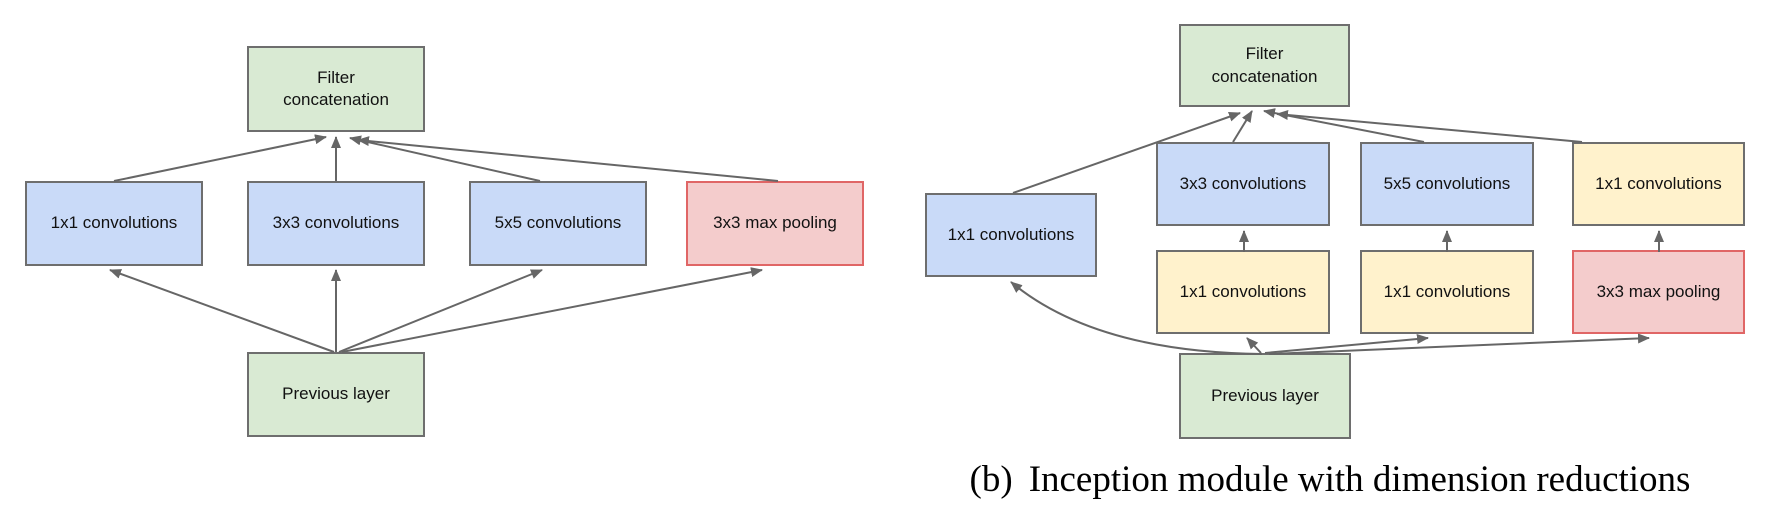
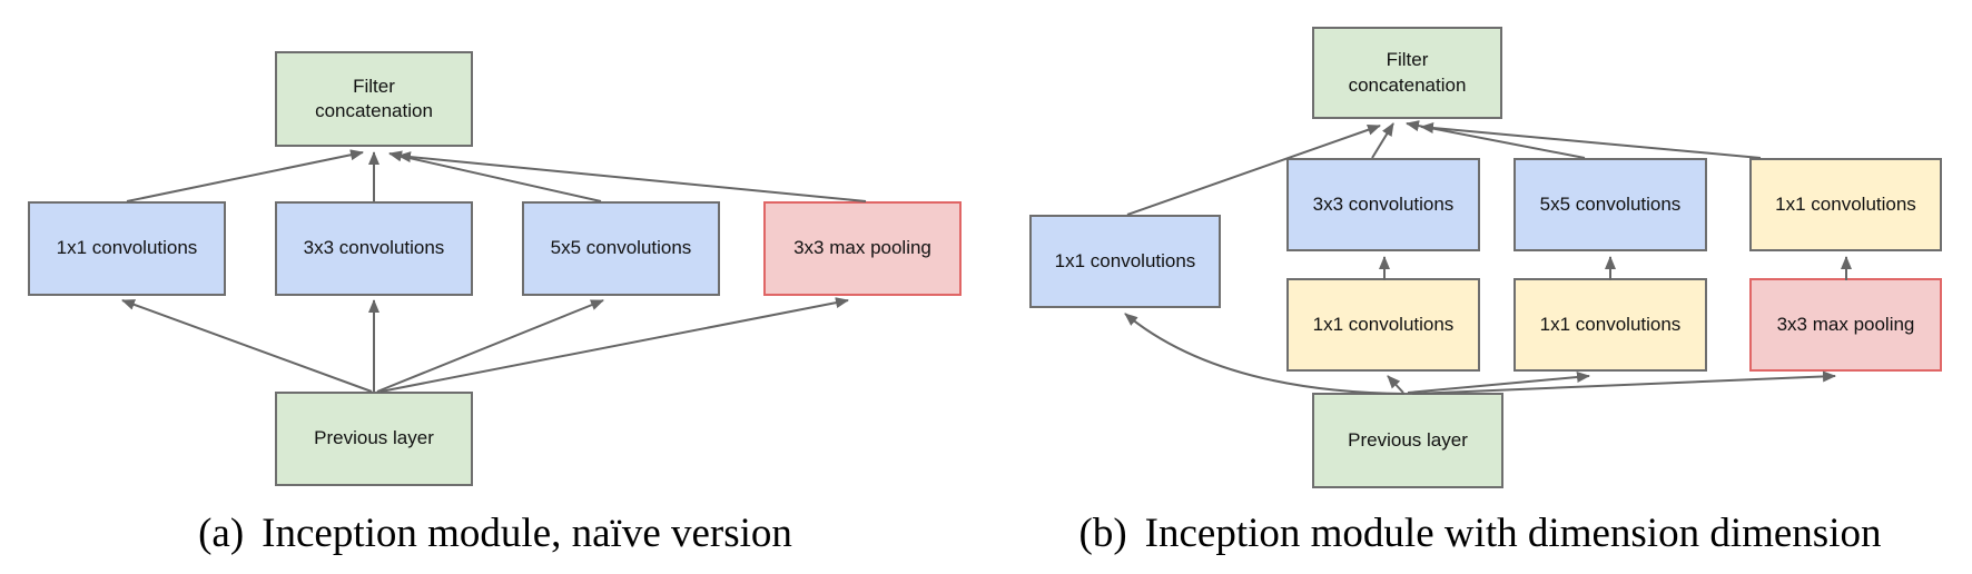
  Filter
  concatenation
  1x1 convolutions
  3x3 convolutions
  5x5 convolutions
  3x3 max pooling
  Previous layer
  Filter
  concatenation
  3x3 convolutions
  5x5 convolutions
  1x1 convolutions
  1x1 convolutions
  1x1 convolutions
  1x1 convolutions
  3x3 max pooling
  Previous layer
+ (a) Inception module, naïve version
- (b) Inception module with dimension reductions
+ (b) Inception module with dimension dimension
